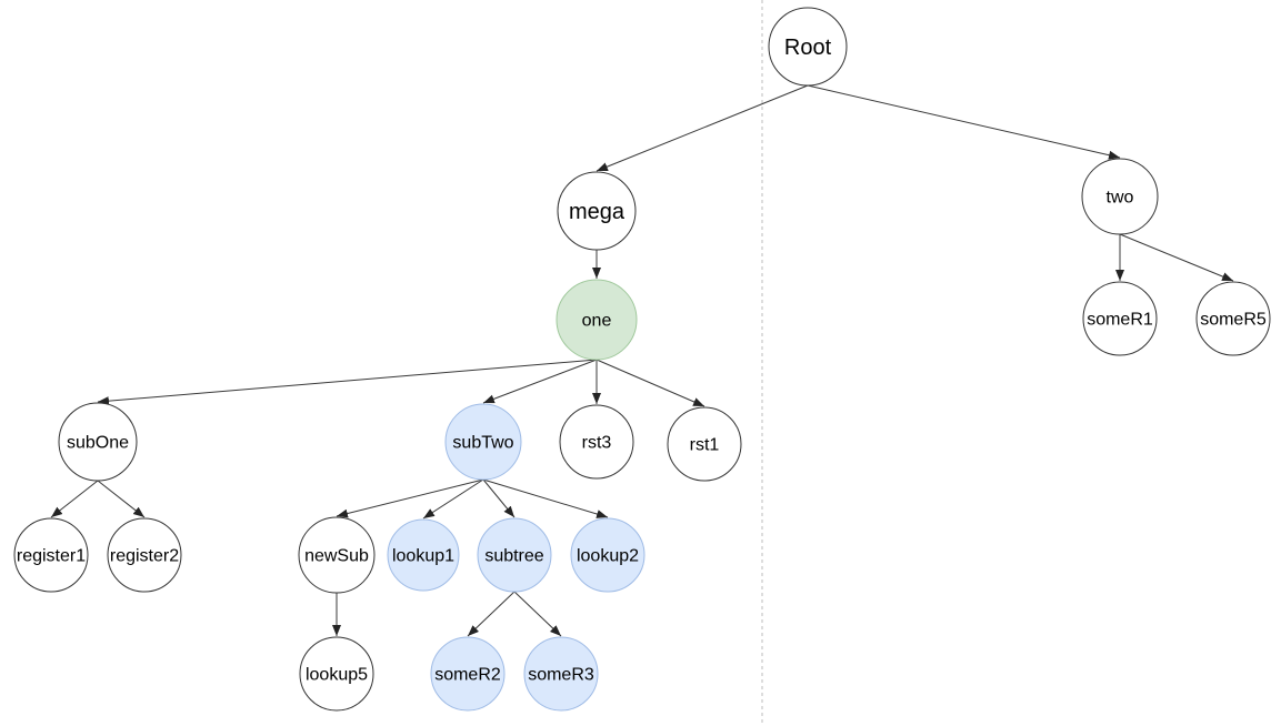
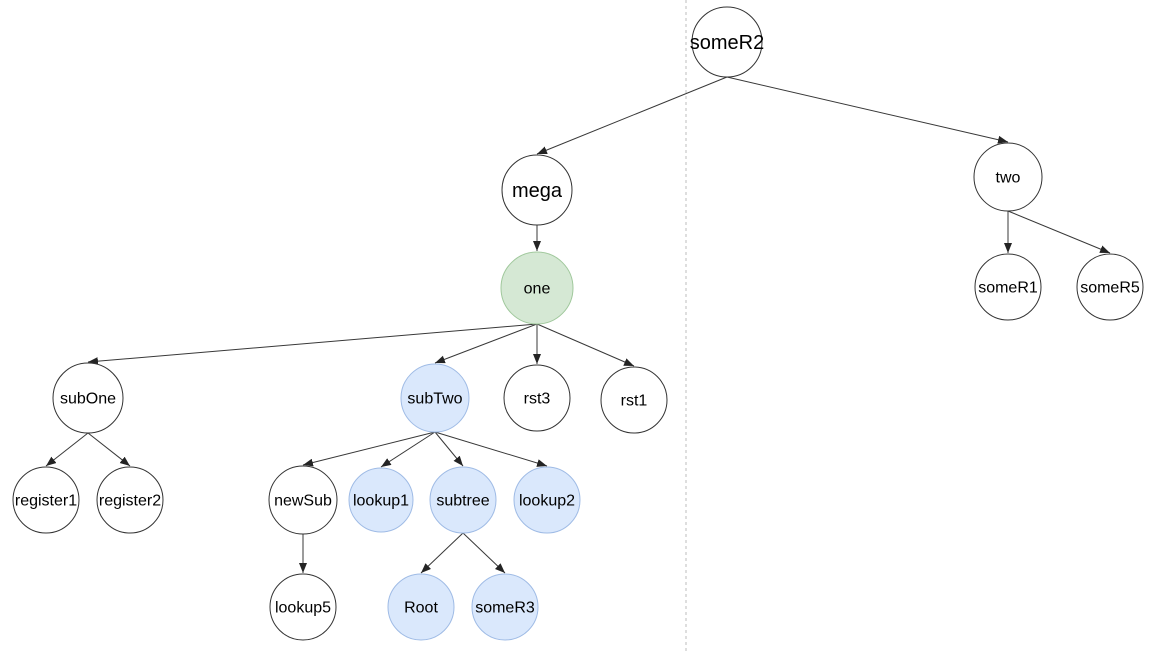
- Root
+ someR2
  mega
  two
  one
  someR1
  someR5
  subOne
  subTwo
  rst3
  rst1
  register1
  register2
  newSub
  lookup1
  subtree
  lookup2
  lookup5
- someR2
+ Root
  someR3
